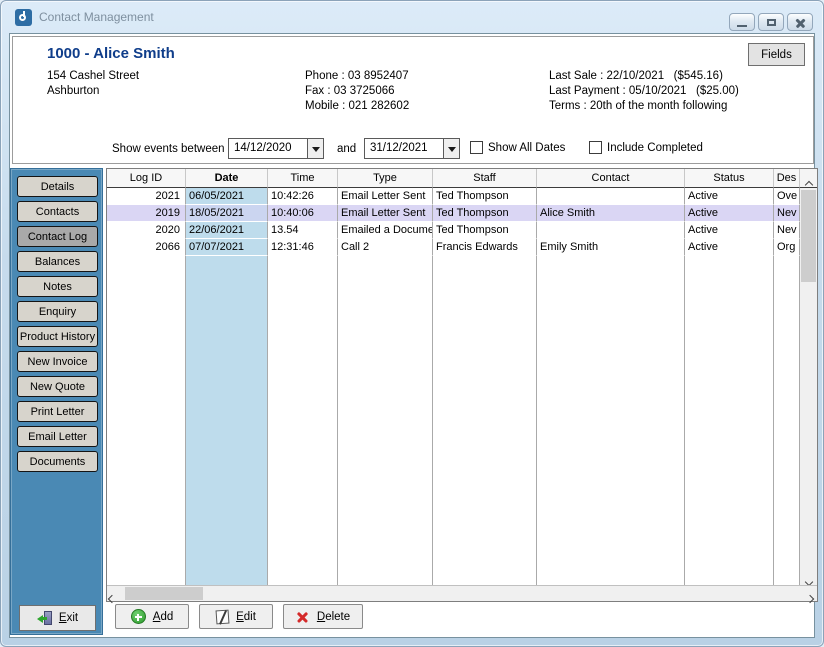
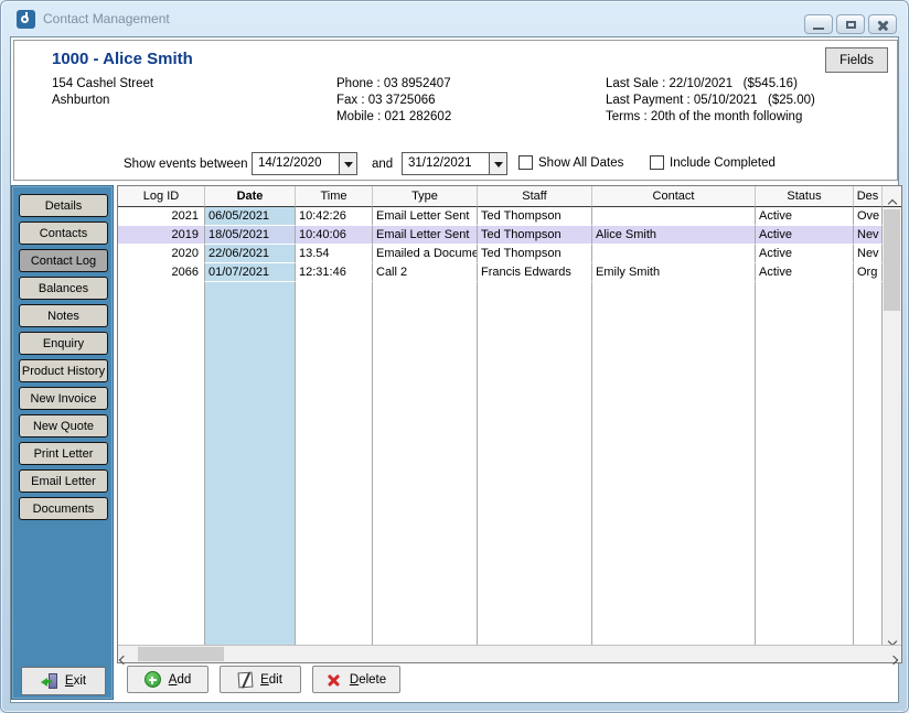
  Contact Management
  1000 - Alice Smith
  154 Cashel Street
  Ashburton
  Phone : 03 8952407
  Fax : 03 3725066
  Mobile : 021 282602
  Last Sale : 22/10/2021 ($545.16)
  Last Payment : 05/10/2021 ($25.00)
  Terms : 20th of the month following
  Fields
  Show events between
  14/12/2020
  and
  31/12/2021
  Show All Dates
  Include Completed
  Exit
  Details
  Contacts
  Contact Log
  Balances
  Notes
  Enquiry
  Product History
  New Invoice
  New Quote
  Print Letter
  Email Letter
  Documents
  Log ID
  Date
  Time
  Type
  Staff
  Contact
  Status
  Des
  2021
  06/05/2021
  10:42:26
  Email Letter Sent
  Ted Thompson
  Active
  Ove
  2019
  18/05/2021
  10:40:06
  Email Letter Sent
  Ted Thompson
  Alice Smith
  Active
  Nev
  2020
  22/06/2021
  13.54
  Emailed a Docume
  Ted Thompson
  Active
  Nev
  2066
- 07/07/2021
+ 01/07/2021
  12:31:46
  Call 2
  Francis Edwards
  Emily Smith
  Active
  Org
  Add
  Edit
  Delete
